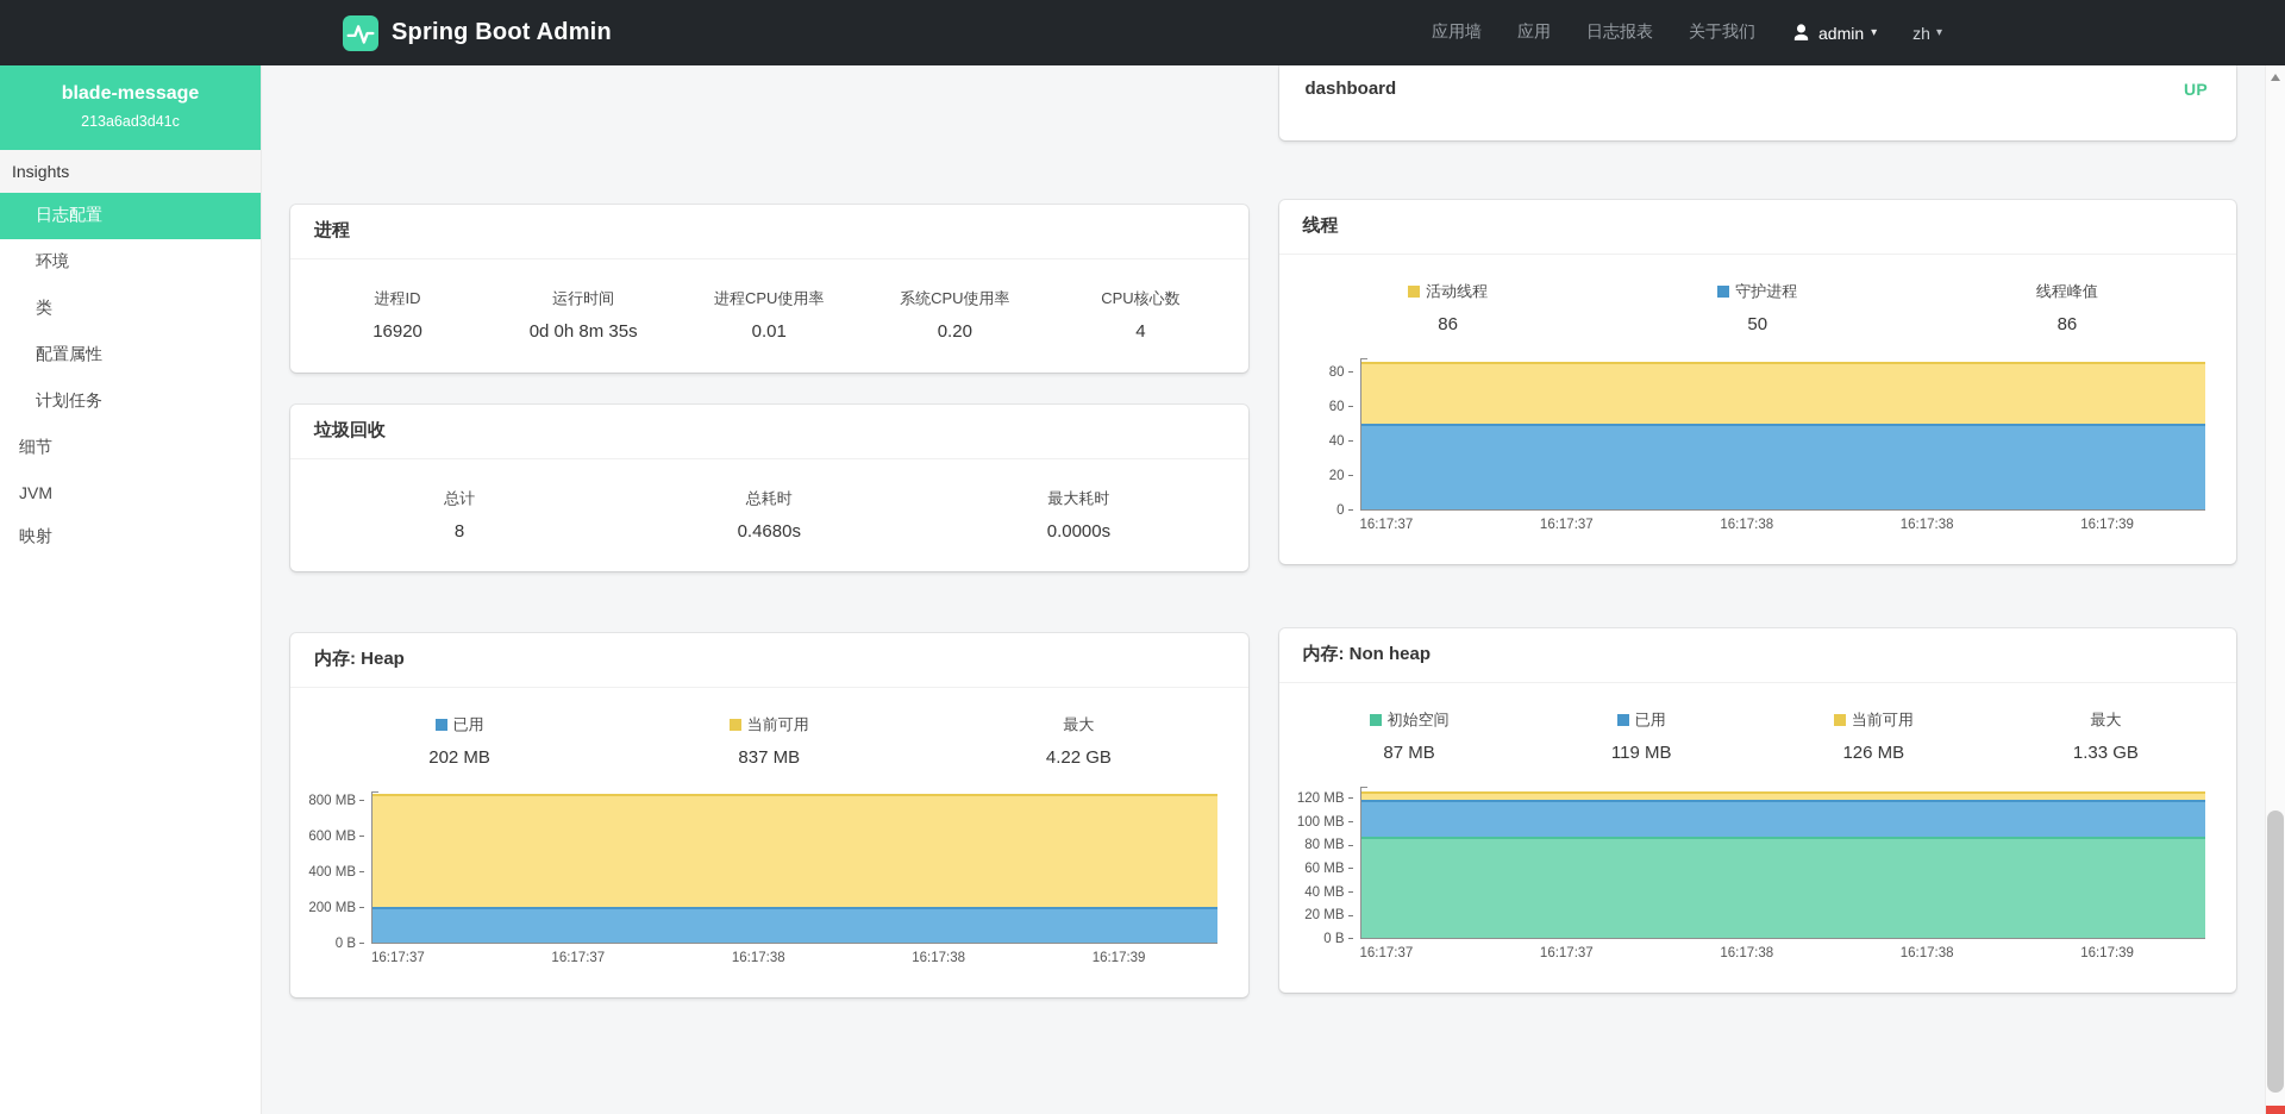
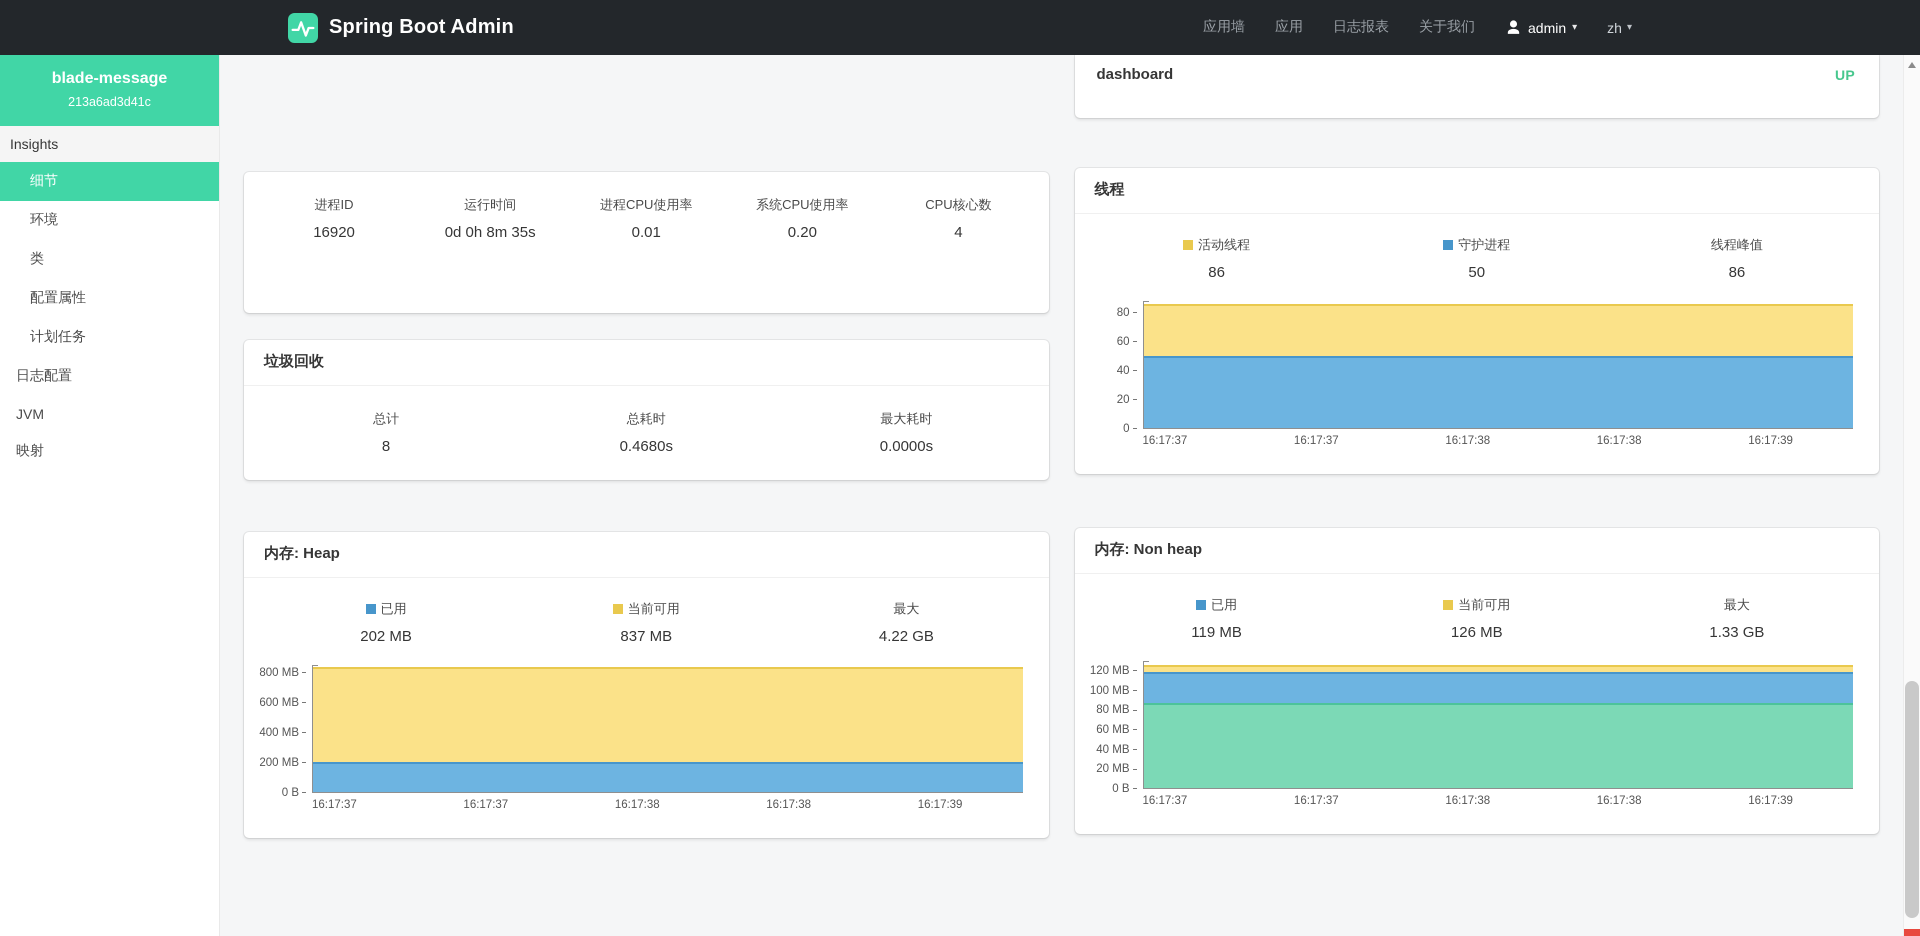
  Spring Boot Admin
  应用墙
  应用
  日志报表
  关于我们
  admin
  ▾
  zh
  ▾
  blade-message
  213a6ad3d41c
  Insights
- 日志配置
+ 细节
  环境
  类
  配置属性
  计划任务
- 细节
+ 日志配置
  JVM
  映射
- 进程
  进程ID
  16920
  运行时间
  0d 0h 8m 35s
  进程CPU使用率
  0.01
  系统CPU使用率
  0.20
  CPU核心数
  4
  垃圾回收
  总计
  8
  总耗时
  0.4680s
  最大耗时
  0.0000s
  内存: Heap
  已用
  202 MB
  当前可用
  837 MB
  最大
  4.22 GB
  800 MB
  600 MB
  400 MB
  200 MB
  0 B
  16:17:37
  16:17:37
  16:17:38
  16:17:38
  16:17:39
  dashboard
  UP
  线程
  活动线程
  86
  守护进程
  50
  线程峰值
  86
  80
  60
  40
  20
  0
  16:17:37
  16:17:37
  16:17:38
  16:17:38
  16:17:39
  内存: Non heap
- 初始空间
- 87 MB
  已用
  119 MB
  当前可用
  126 MB
  最大
  1.33 GB
  120 MB
  100 MB
  80 MB
  60 MB
  40 MB
  20 MB
  0 B
  16:17:37
  16:17:37
  16:17:38
  16:17:38
  16:17:39
